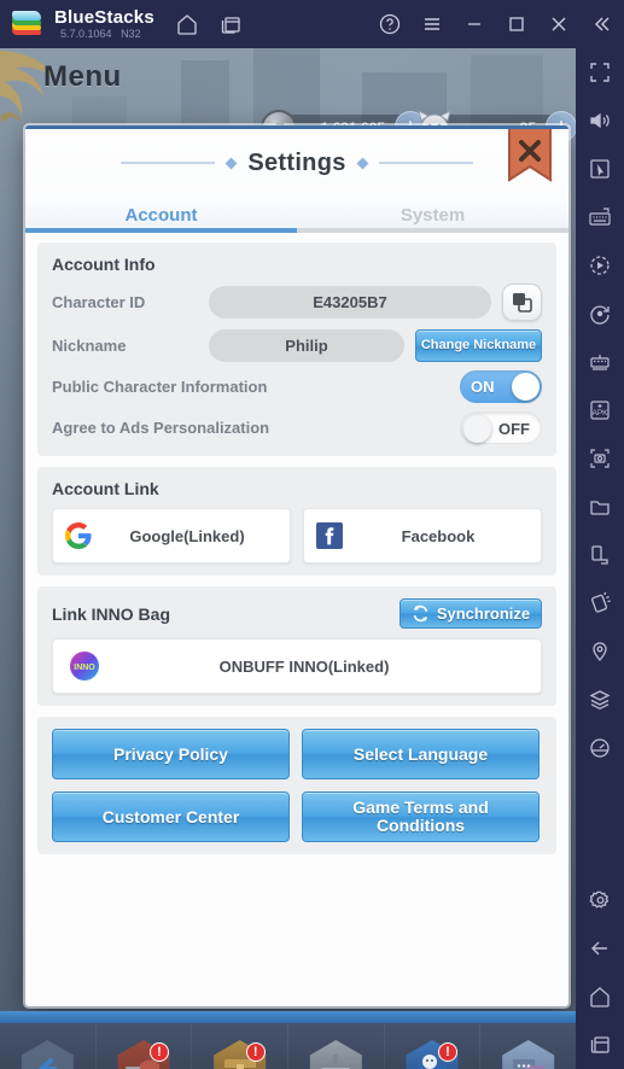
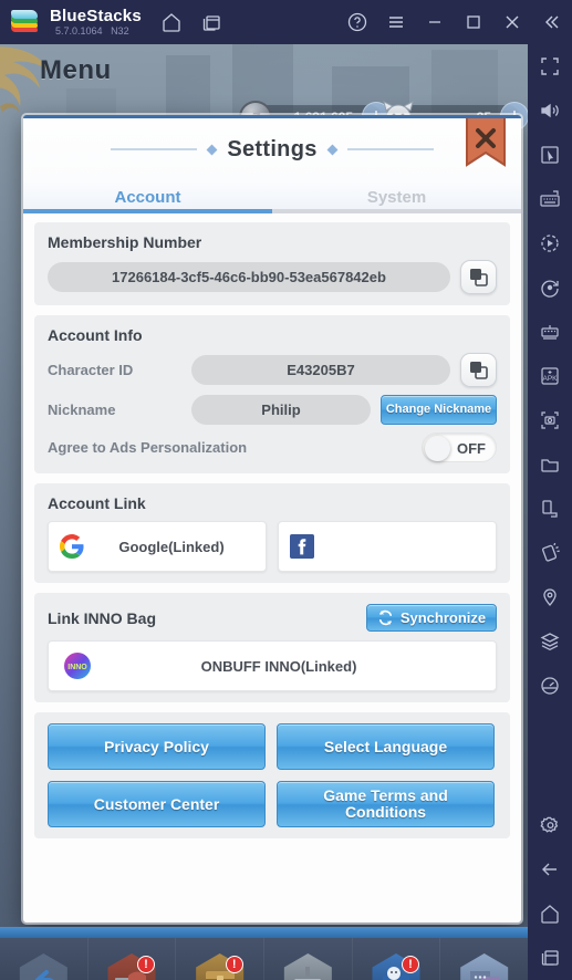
  BlueStacks
  5.7.0.1064 N32
  Menu
  Settings
  Account
  System
+ Membership Number
+ 17266184-3cf5-46c6-bb90-53ea567842eb
  Account Info
  Character ID
  E43205B7
  Nickname
  Philip
  Change Nickname
- Public Character Information
- ON
  Agree to Ads Personalization
  OFF
  Account Link
  Google(Linked)
- Facebook
  Link INNO Bag
  Synchronize
  ONBUFF INNO(Linked)
  Privacy Policy
  Select Language
  Customer Center
  Game Terms and Conditions
  !
  !
  !
